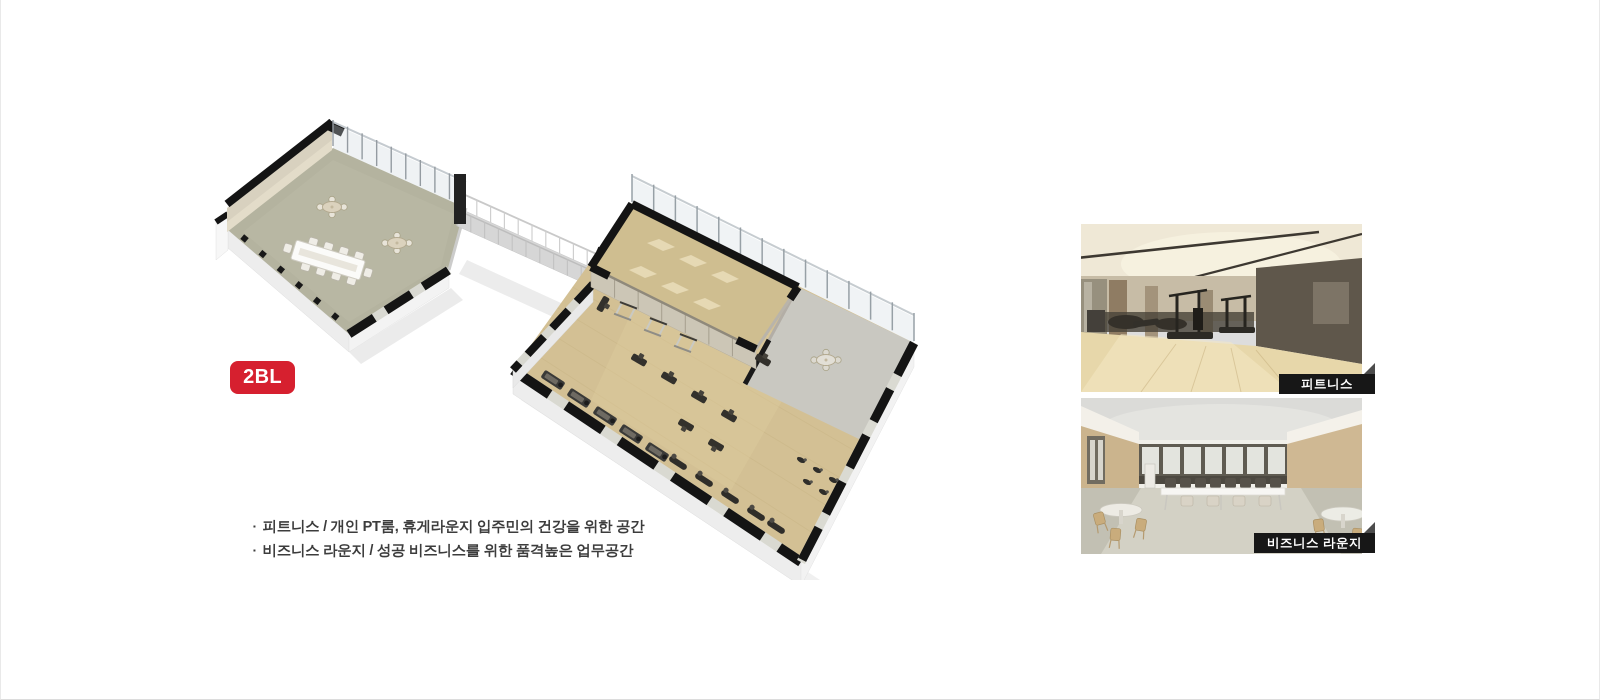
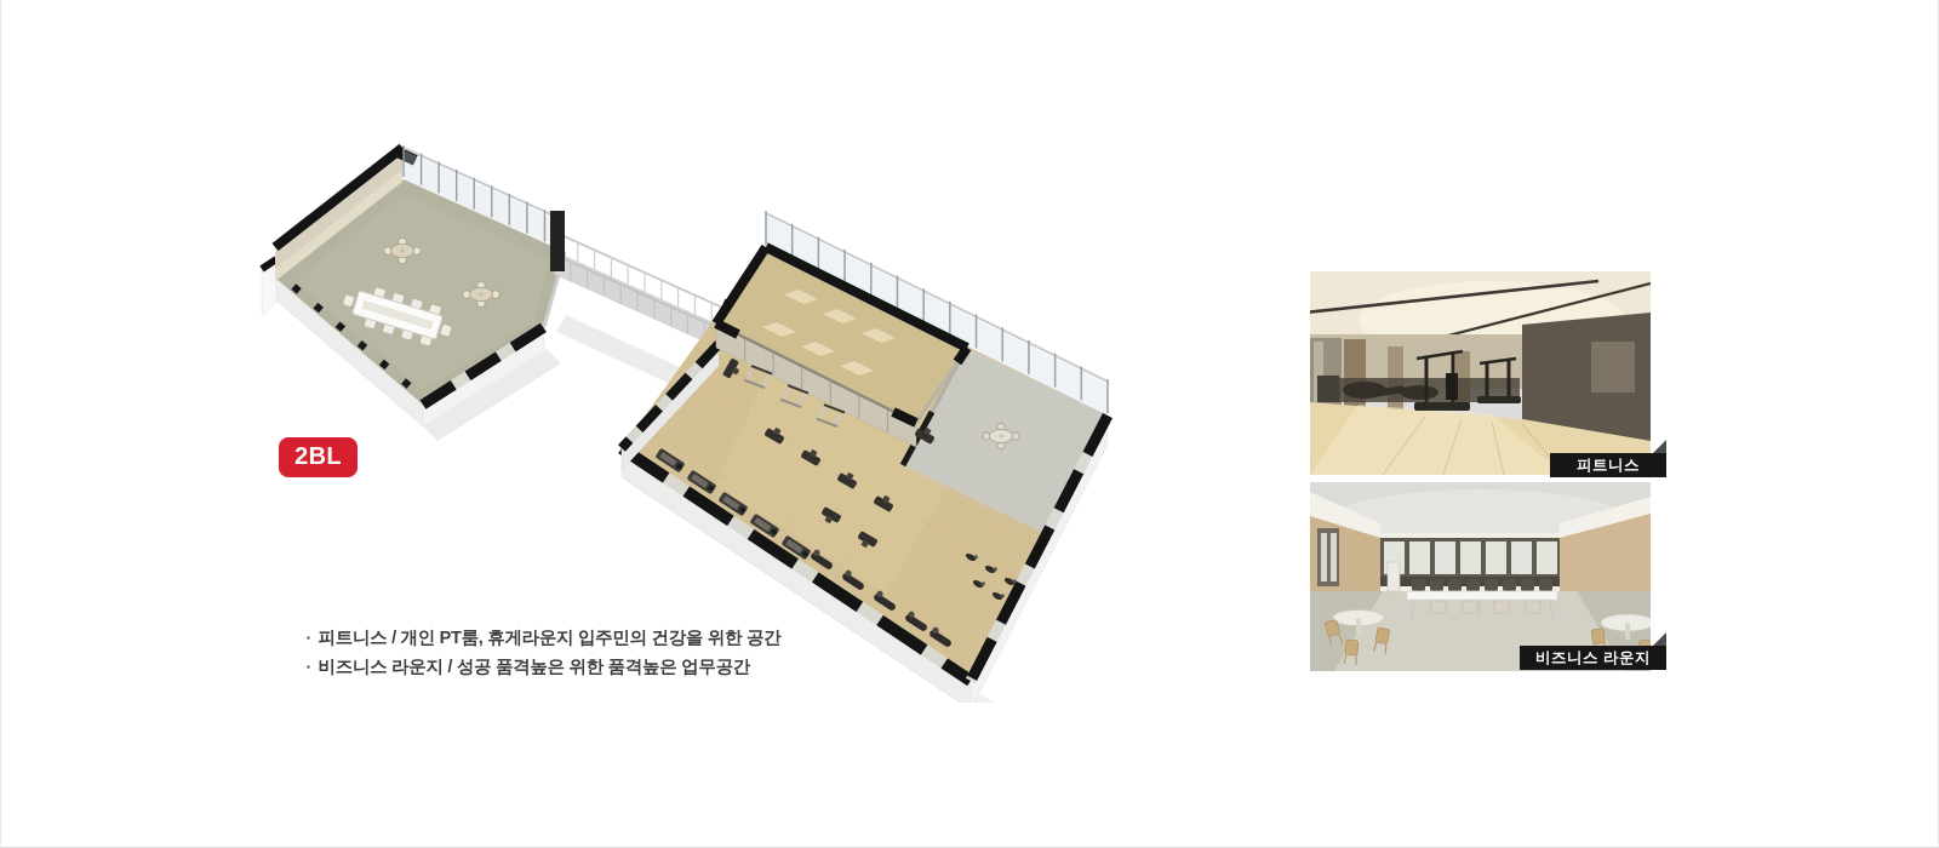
  2BL
  ▪
  피트니스 / 개인 PT룸, 휴게라운지 입주민의 건강을 위한 공간
  ▪
- 비즈니스 라운지 / 성공 비즈니스를 위한 품격높은 업무공간
+ 비즈니스 라운지 / 성공 품격높은 위한 품격높은 업무공간
  피트니스
  비즈니스 라운지
